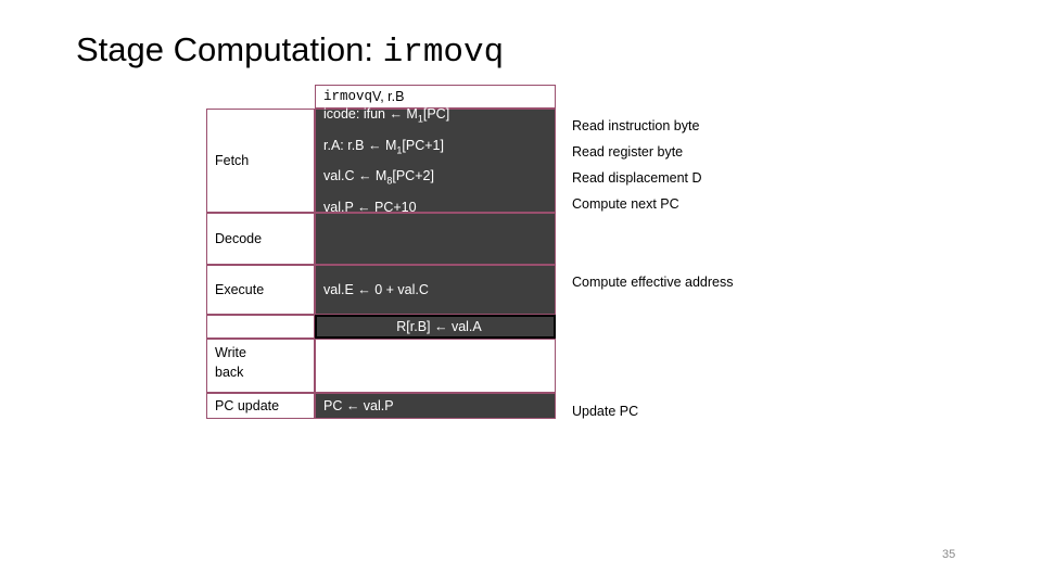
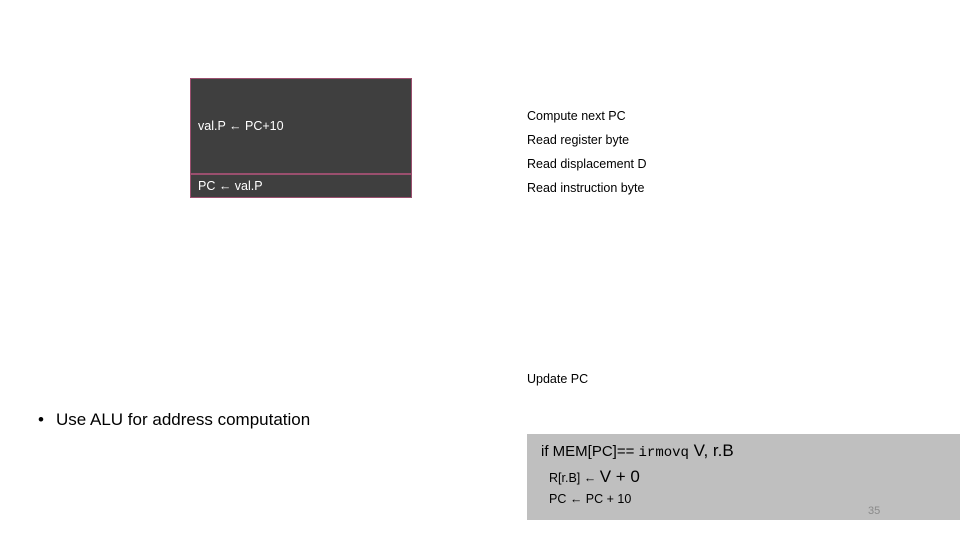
- Stage Computation: irmovq
- irmovq
- V, r.B
- Fetch
- icode: ifun ← M1[PC]
- r.A: r.B ← M1[PC+1]
- val.C ← M8[PC+2]
  val.P ← PC+10
- Decode
- Execute
- val.E ← 0 + val.C
- R[r.B] ← val.A
- Write
- back
- PC update
  PC ← val.P
- Read instruction byte
+ Compute next PC
  Read register byte
  Read displacement D
- Compute next PC
+ Read instruction byte
- Compute effective address
  Update PC
+ • Use ALU for address computation
+ if MEM[PC]== irmovq V, r.B
+ R[r.B] ← V + 0
+ PC ← PC + 10
  35
